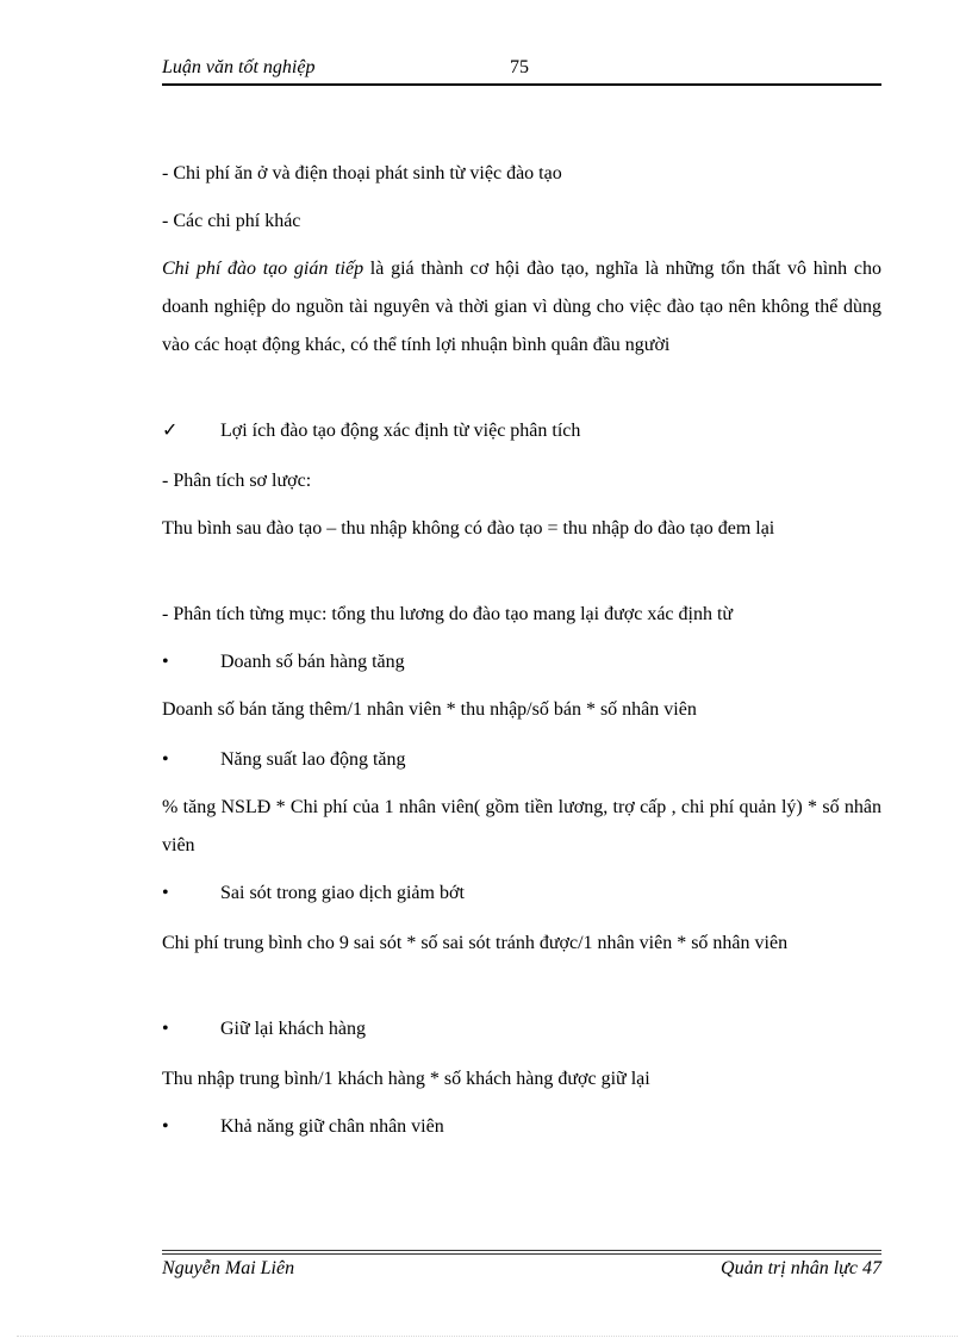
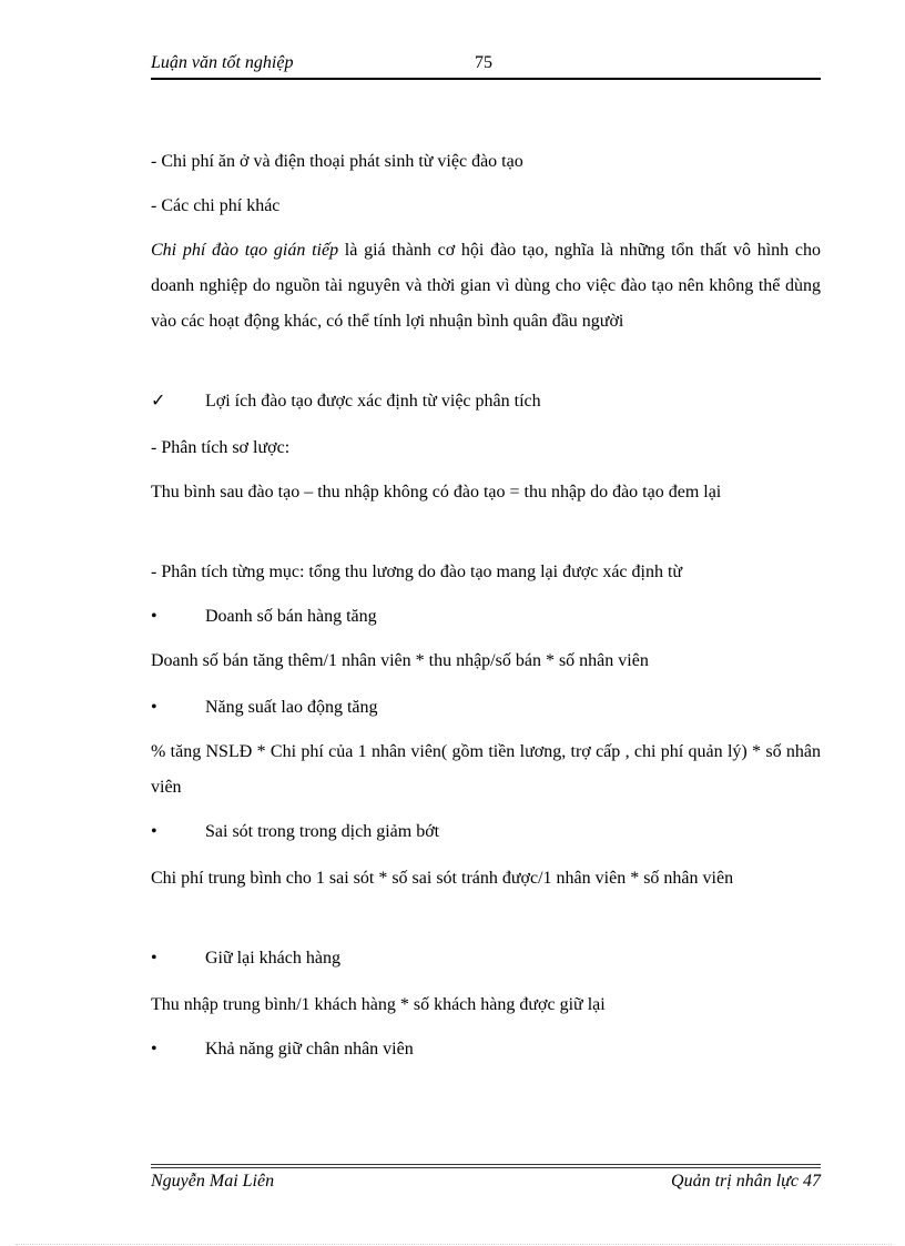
  Luận văn tốt nghiệp
  75
  - Chi phí ăn ở và điện thoại phát sinh từ việc đào tạo
  - Các chi phí khác
  Chi phí đào tạo gián tiếp là giá thành cơ hội đào tạo, nghĩa là những tổn thất vô hình cho doanh nghiệp do nguồn tài nguyên và thời gian vì dùng cho việc đào tạo nên không thể dùng vào các hoạt động khác, có thể tính lợi nhuận bình quân đầu người
  ✓
- Lợi ích đào tạo động xác định từ việc phân tích
+ Lợi ích đào tạo được xác định từ việc phân tích
  - Phân tích sơ lược:
  Thu bình sau đào tạo – thu nhập không có đào tạo = thu nhập do đào tạo đem lại
  - Phân tích từng mục: tổng thu lương do đào tạo mang lại được xác định từ
  •
  Doanh số bán hàng tăng
  Doanh số bán tăng thêm/1 nhân viên * thu nhập/số bán * số nhân viên
  •
  Năng suất lao động tăng
  % tăng NSLĐ * Chi phí của 1 nhân viên( gồm tiền lương, trợ cấp , chi phí quản lý) * số nhân viên
  •
- Sai sót trong giao dịch giảm bớt
+ Sai sót trong trong dịch giảm bớt
- Chi phí trung bình cho 9 sai sót * số sai sót tránh được/1 nhân viên * số nhân viên
+ Chi phí trung bình cho 1 sai sót * số sai sót tránh được/1 nhân viên * số nhân viên
  •
  Giữ lại khách hàng
  Thu nhập trung bình/1 khách hàng * số khách hàng được giữ lại
  •
  Khả năng giữ chân nhân viên
  Nguyễn Mai Liên
  Quản trị nhân lực 47
